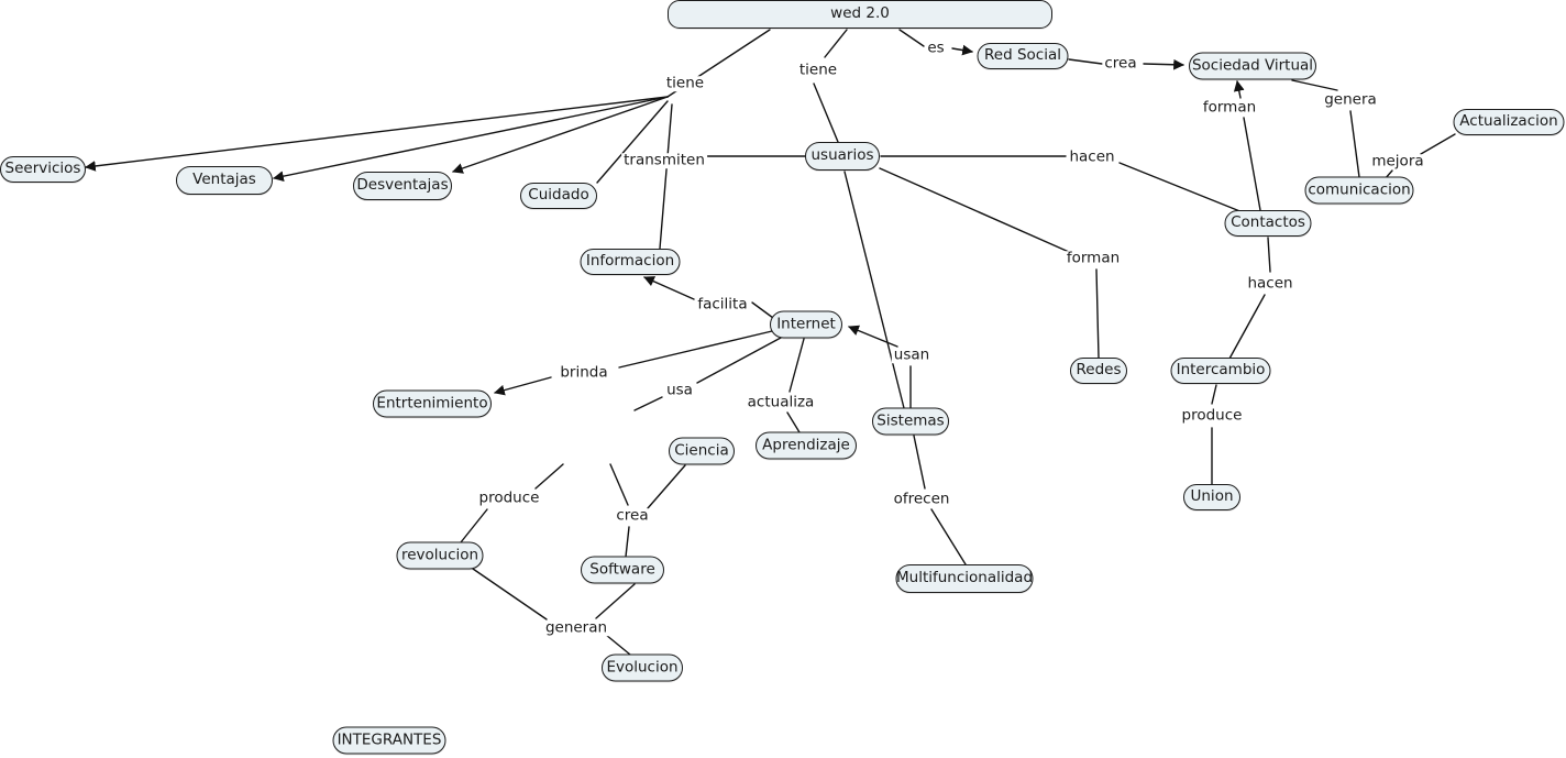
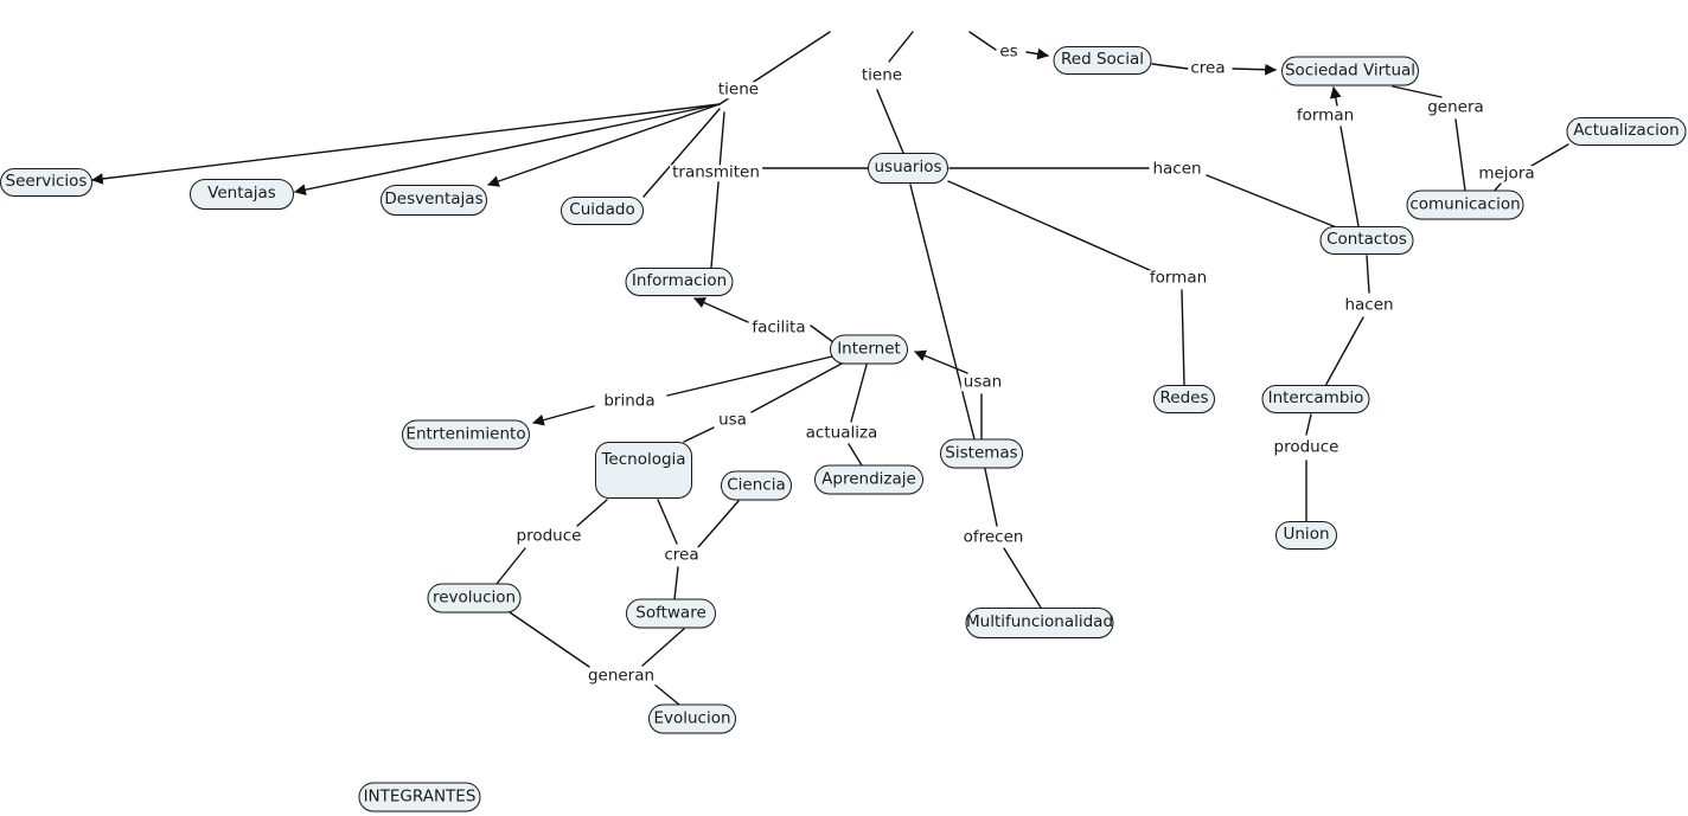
- wed 2.0
  Red Social
  Sociedad Virtual
  Actualizacion
  comunicacion
  Contactos
  Seervicios
  Ventajas
  Desventajas
  Cuidado
  Informacion
  usuarios
  Redes
  Intercambio
  Union
  Internet
  Entrtenimiento
+ Tecnologia
  Ciencia
  Aprendizaje
  Sistemas
  Multifuncionalidad
  revolucion
  Software
  Evolucion
  INTEGRANTES
  tiene
  tiene
  es
  crea
  forman
  genera
  mejora
  hacen
  hacen
  produce
  forman
  transmiten
  facilita
  brinda
  usa
  actualiza
  usan
  ofrecen
  produce
  crea
  generan
